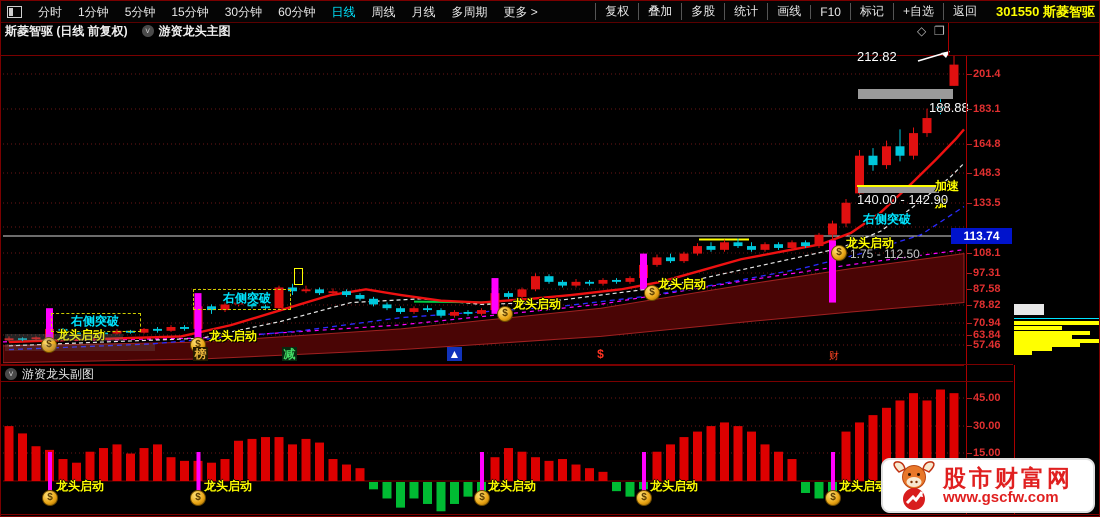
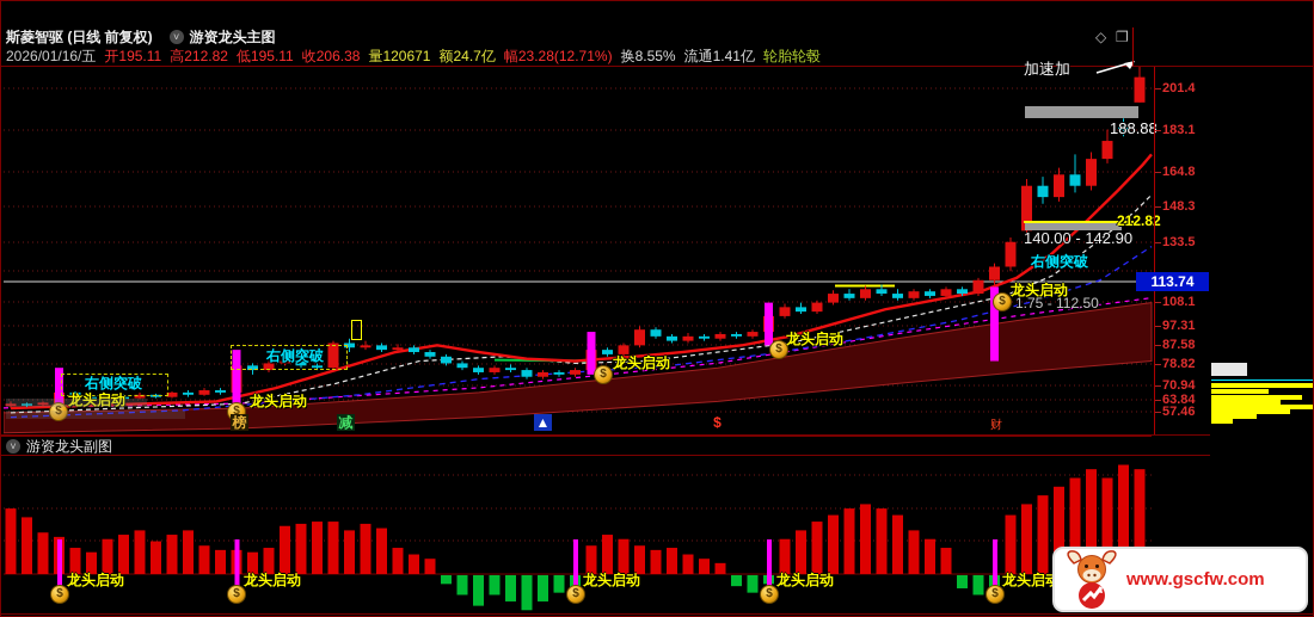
- 分时 1分钟 5分钟 15分钟 30分钟 60分钟 日线 周线 月线 多周期 更多 >
- 复权
- 叠加
- 多股
- 统计
- 画线
- F10
- 标记
- +自选
- 返回
- 301550 斯菱智驱
  斯菱智驱 (日线 前复权)
  ˅
  游资龙头主图
  ◇
  ❐
+ 2026/01/16/五
+ 开195.11
+ 高212.82
+ 低195.11
+ 收206.38
+ 量120671
+ 额24.7亿
+ 幅23.28(12.71%)
+ 换8.55%
+ 流通1.41亿
+ 轮胎轮毂
- 212.82
+ 加速加
  188.88
- 加速加
+ 212.82
  140.00 - 142.90
  右侧突破
  龙头启动
  $
  右侧突破
  龙头启动
  $
  龙头启动
  $
  龙头启动
  $
  右侧突破
  龙头启动
  $
  1.75 - 112.50
  榜
  减
  ▲
  $
  财
  201.4
  183.1
  164.8
  148.3
  133.5
  108.1
  97.31
  87.58
  78.82
  70.94
  63.84
  57.46
  113.74
  ˅
  游资龙头副图
  龙头启动
  龙头启动
  龙头启动
  龙头启动
  龙头启
  $
  $
  $
  $
  $
- 45.00
- 30.00
- 15.00
- 股市财富网
  www.gscfw.com
